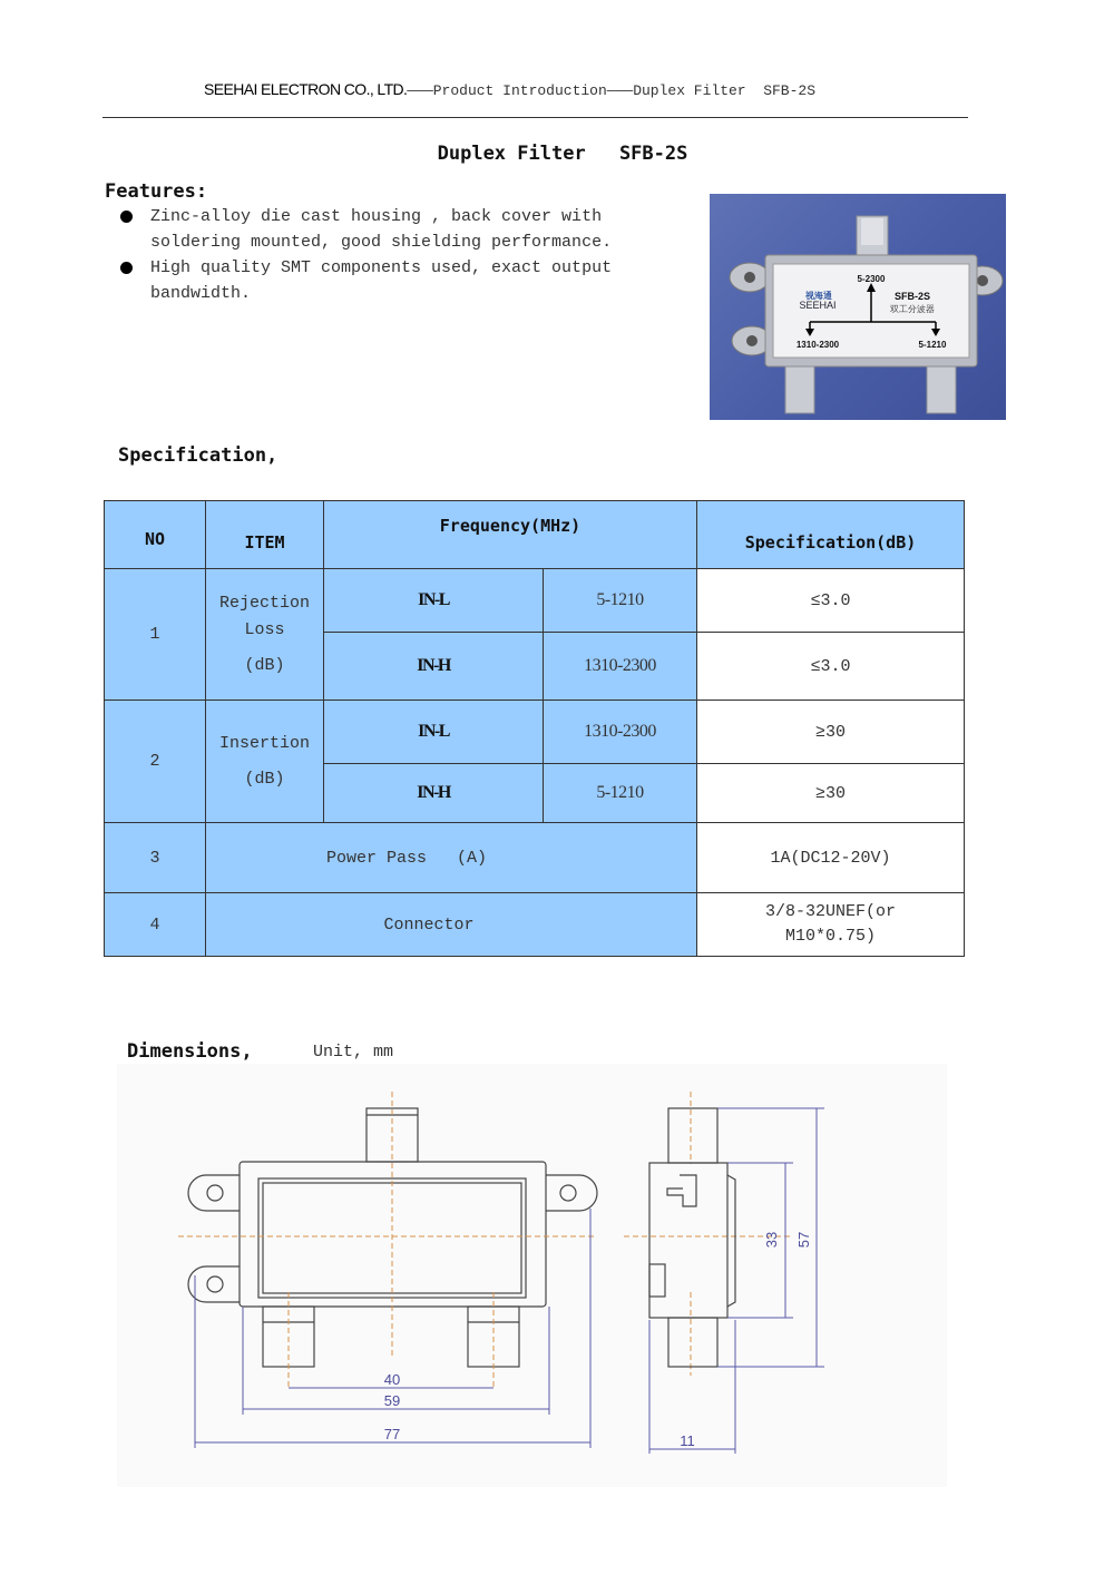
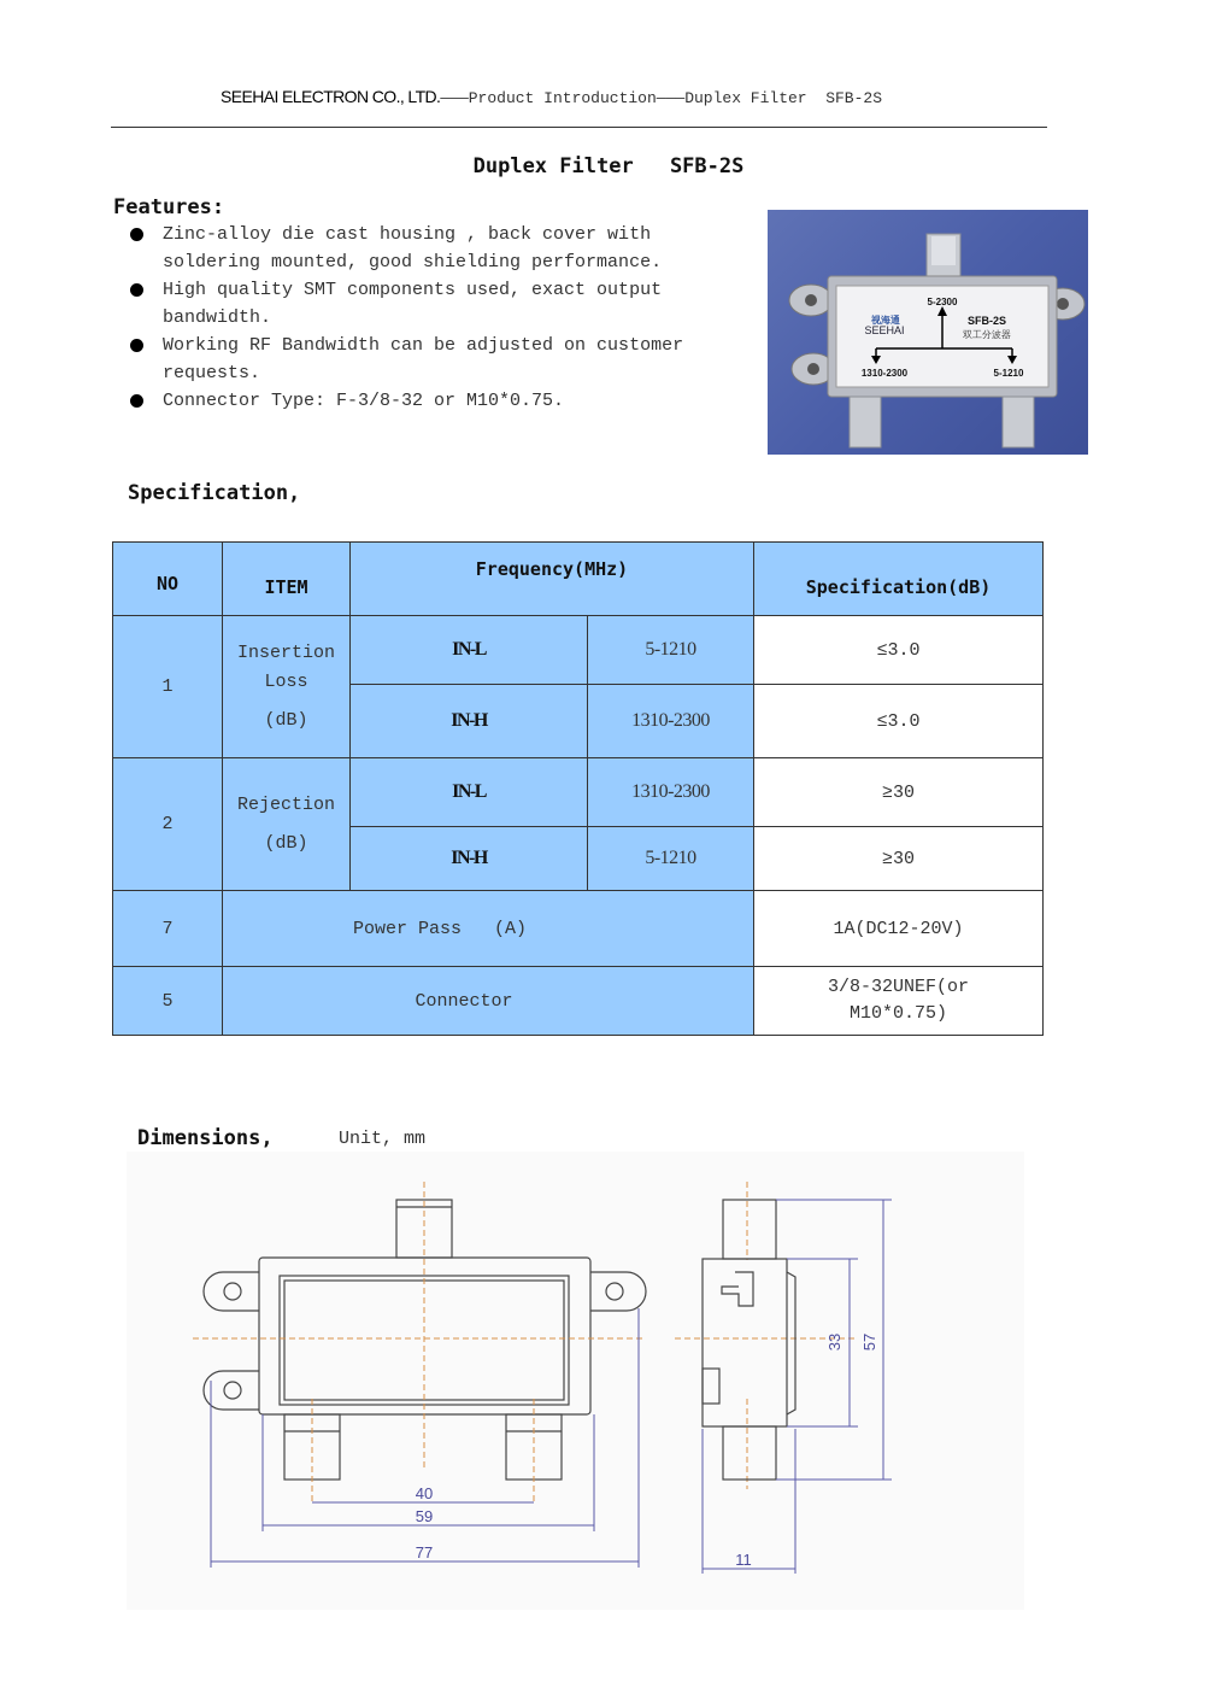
  SEEHAI ELECTRON CO., LTD.———Product Introduction———Duplex Filter SFB-2S
  Duplex Filter SFB-2S
  Features:
  Zinc-alloy die cast housing , back cover with soldering mounted, good shielding performance.
  High quality SMT components used, exact output bandwidth.
+ Working RF Bandwidth can be adjusted on customer requests.
+ Connector Type: F-3/8-32 or M10*0.75.
  5-2300
  1310-2300
  5-1210
  视海通
  SEEHAI
  SFB-2S
  双工分波器
  Specification,
  NO	ITEM	Frequency(MHz)	Specification(dB)
- 1	Rejection Loss (dB)	IN-L	5-1210	≤3.0
+ 1	Insertion Loss (dB)	IN-L	5-1210	≤3.0
  IN-H	1310-2300	≤3.0
- 2	Insertion (dB)	IN-L	1310-2300	≥30
+ 2	Rejection (dB)	IN-L	1310-2300	≥30
  IN-H	5-1210	≥30
- 3	Power Pass (A)	1A(DC12-20V)
+ 7	Power Pass (A)	1A(DC12-20V)
- 4	Connector	3/8-32UNEF(or M10*0.75)
+ 5	Connector	3/8-32UNEF(or M10*0.75)
  Dimensions,
  Unit, mm
  40
  59
  77
  11
